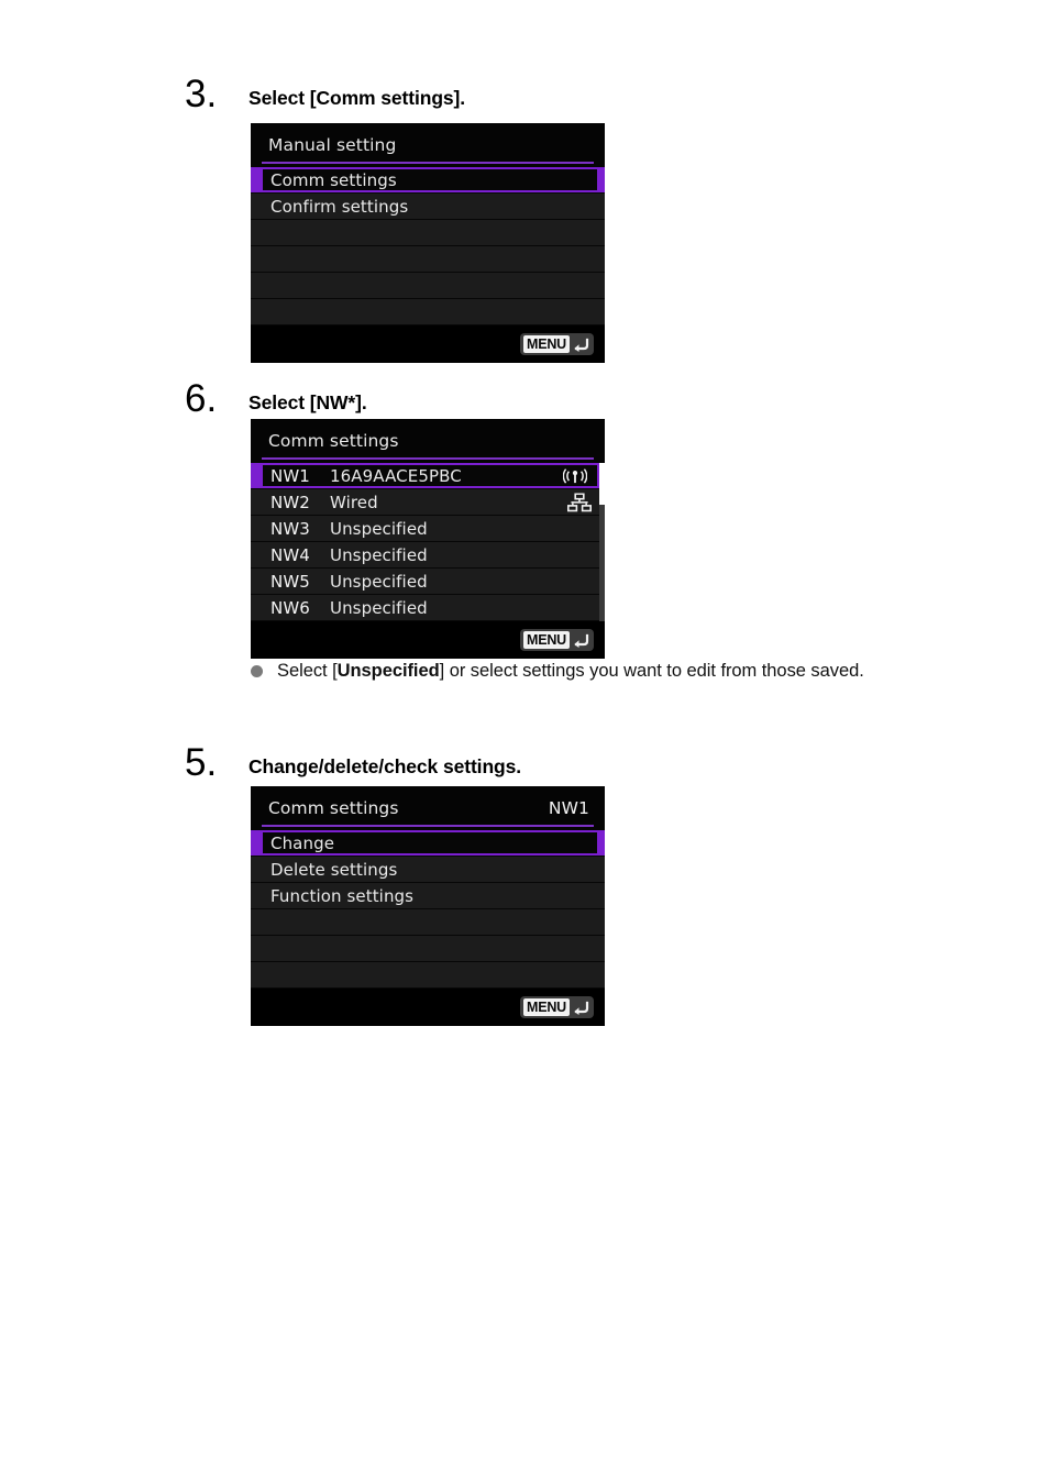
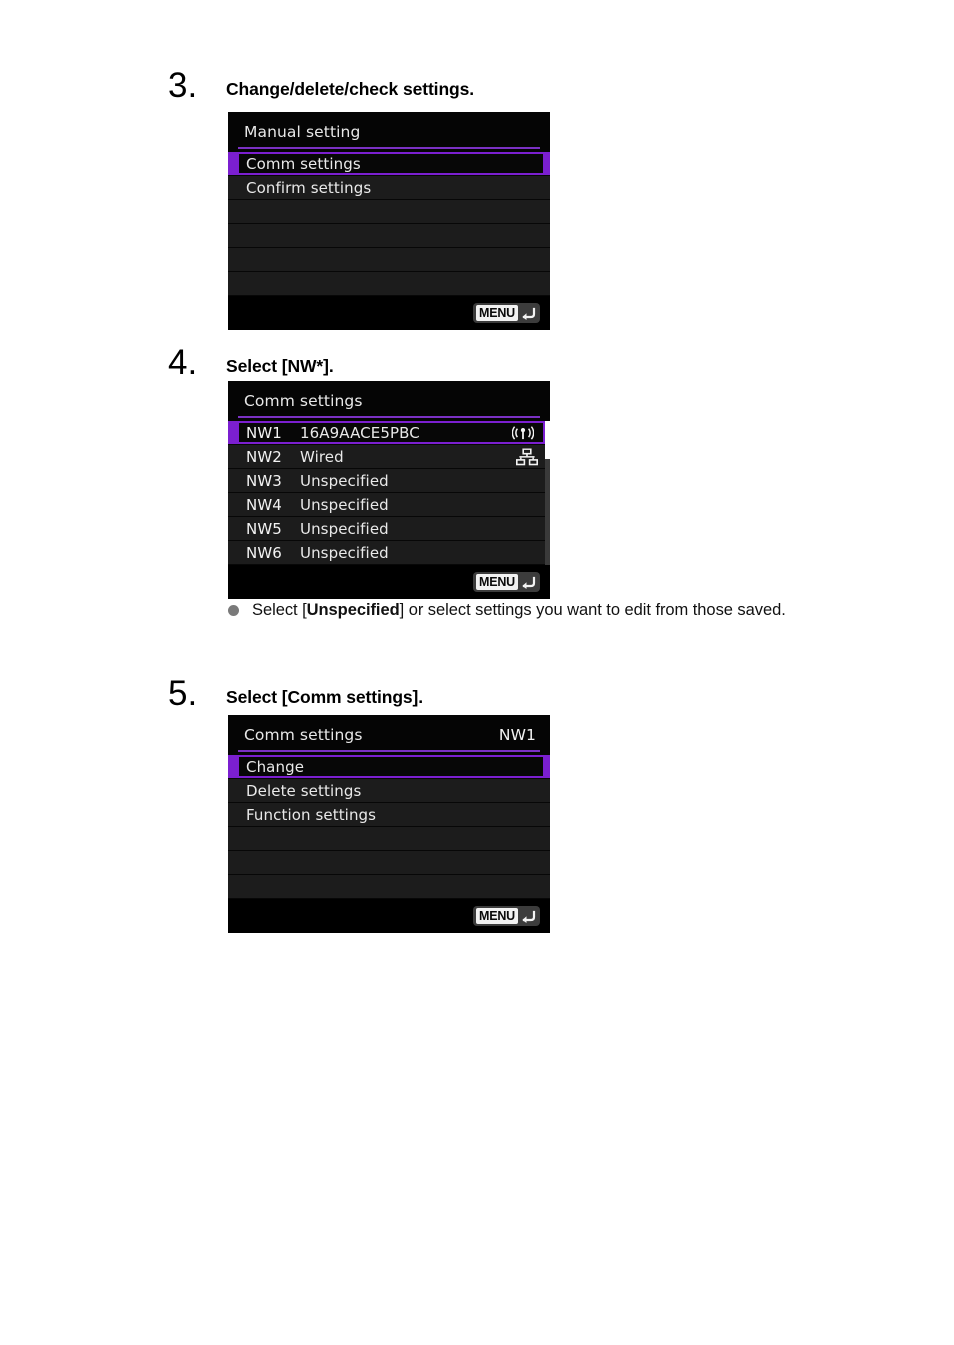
  3.
- Select [Comm settings].
+ Change/delete/check settings.
  Manual setting
  Comm settings
  Confirm settings
  MENU
- 6.
+ 4.
  Select [NW*].
  Comm settings
  NW1
  16A9AACE5PBC
  NW2
  Wired
  NW3
  Unspecified
  NW4
  Unspecified
  NW5
  Unspecified
  NW6
  Unspecified
  MENU
  Select [Unspecified] or select settings you want to edit from those saved.
  5.
- Change/delete/check settings.
+ Select [Comm settings].
  Comm settings
  NW1
  Change
  Delete settings
  Function settings
  MENU
